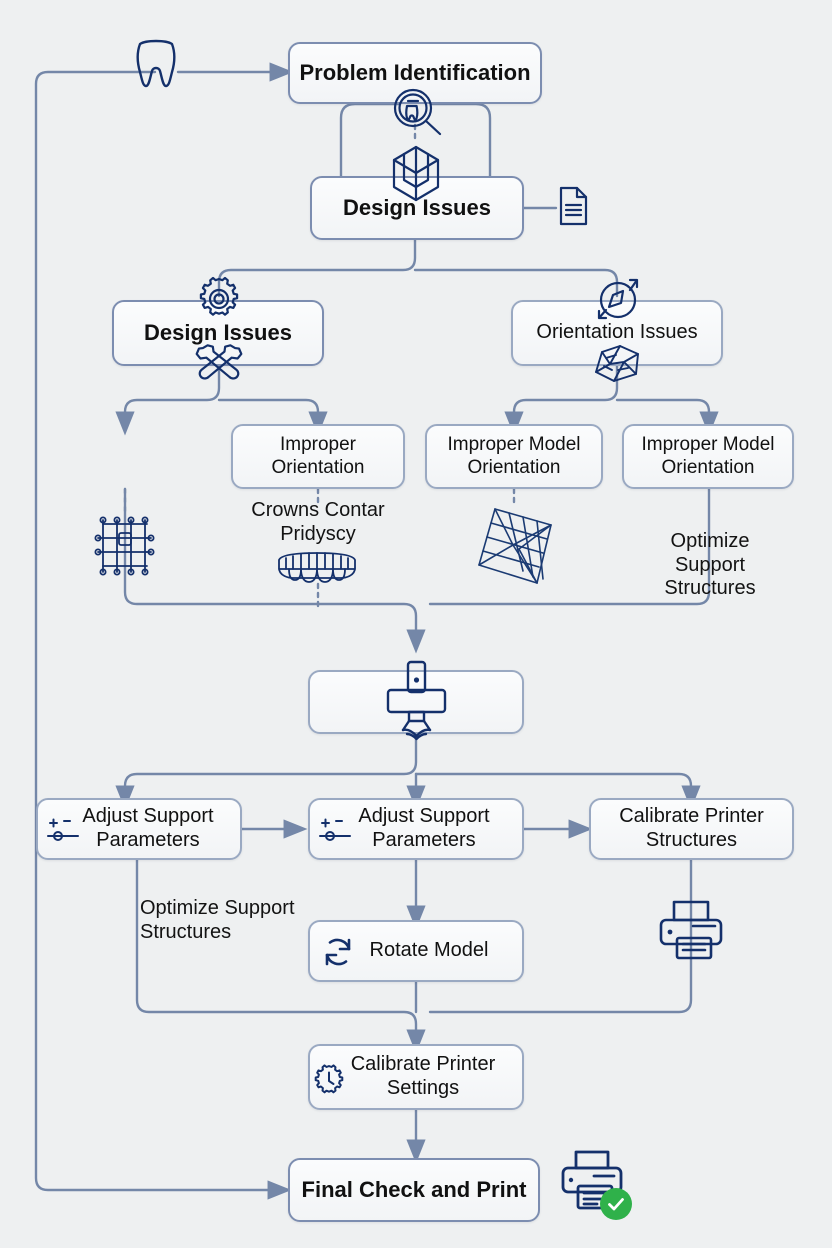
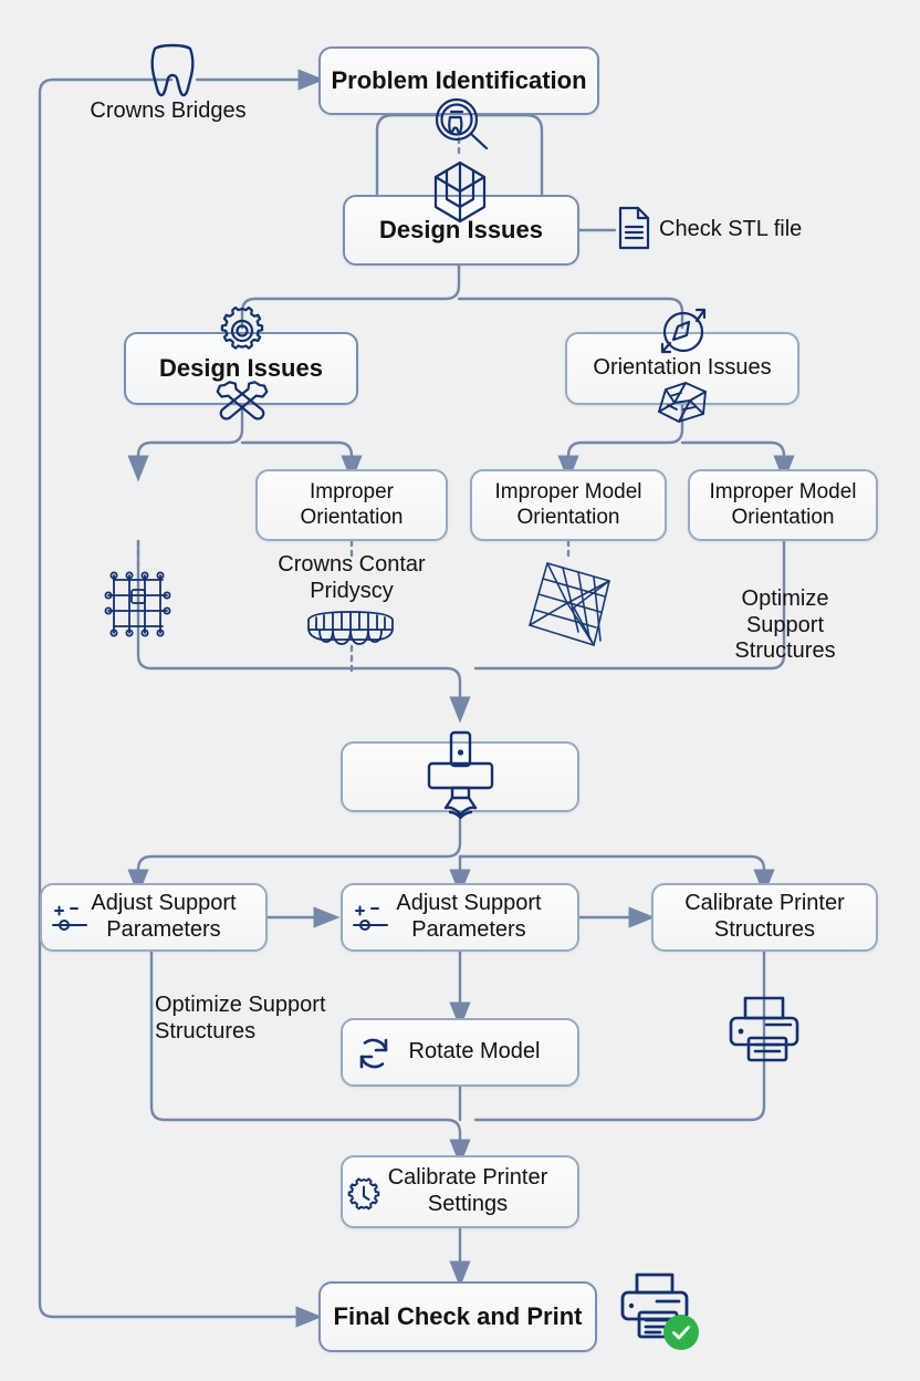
  Problem Identification
  Design Issues
  Design Issues
  Orientation Issues
  Improper
  Orientation
  Improper Model
  Orientation
  Improper Model
  Orientation
  Adjust Support
  Parameters
  Adjust Support
  Parameters
  Calibrate Printer
  Structures
  Rotate Model
  Calibrate Printer
  Settings
  Final Check and Print
+ Crowns Bridges
+ Check STL file
  Crowns Contar
  Pridyscy
  Optimize
  Support
  Structures
  Optimize Support
  Structures
